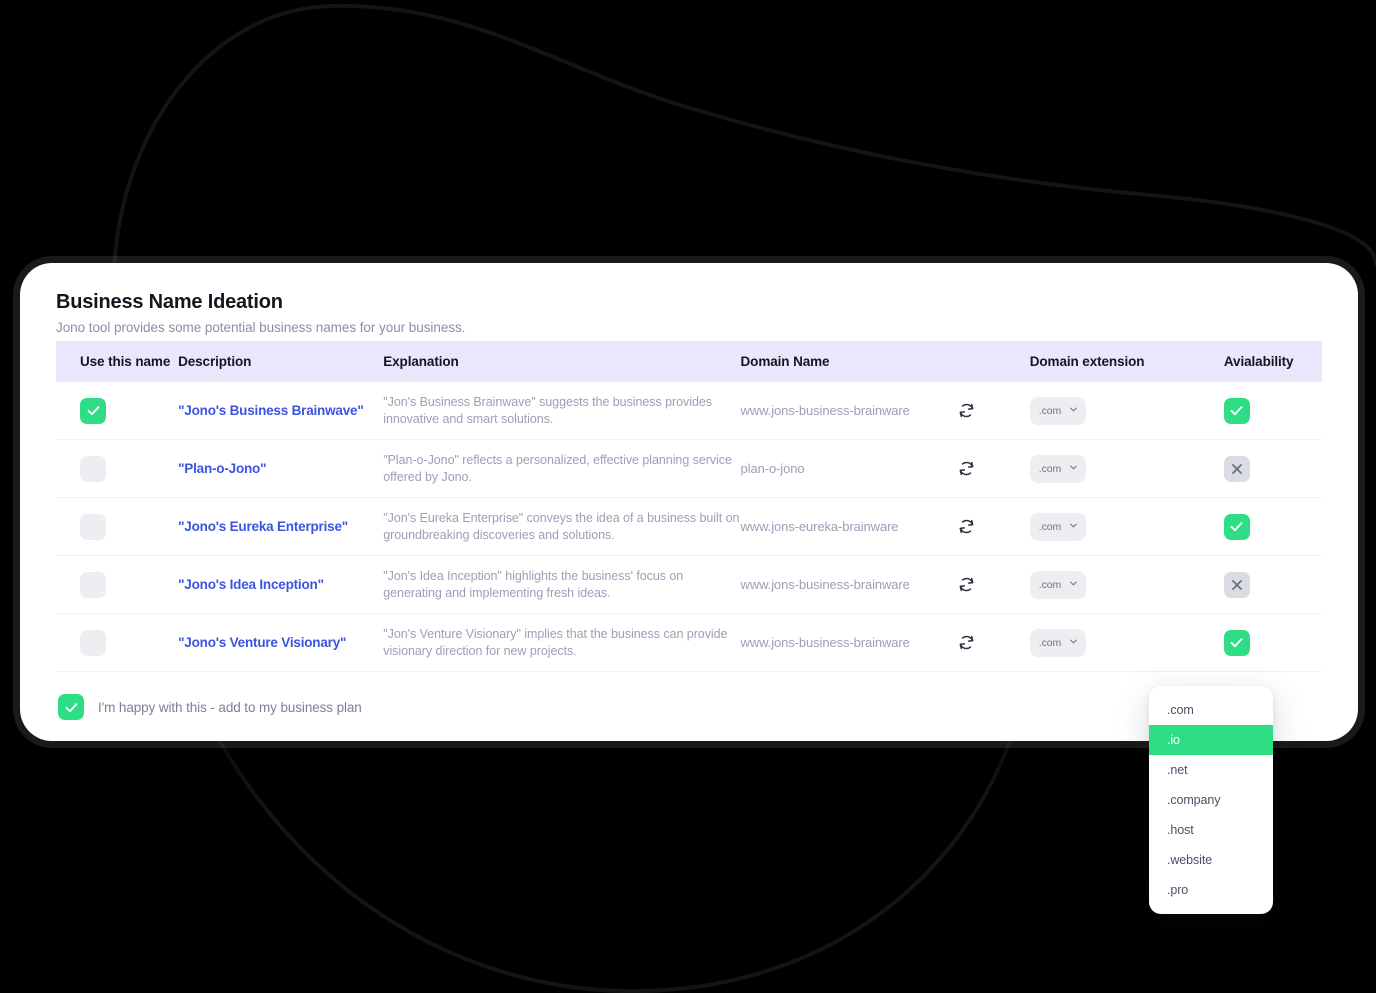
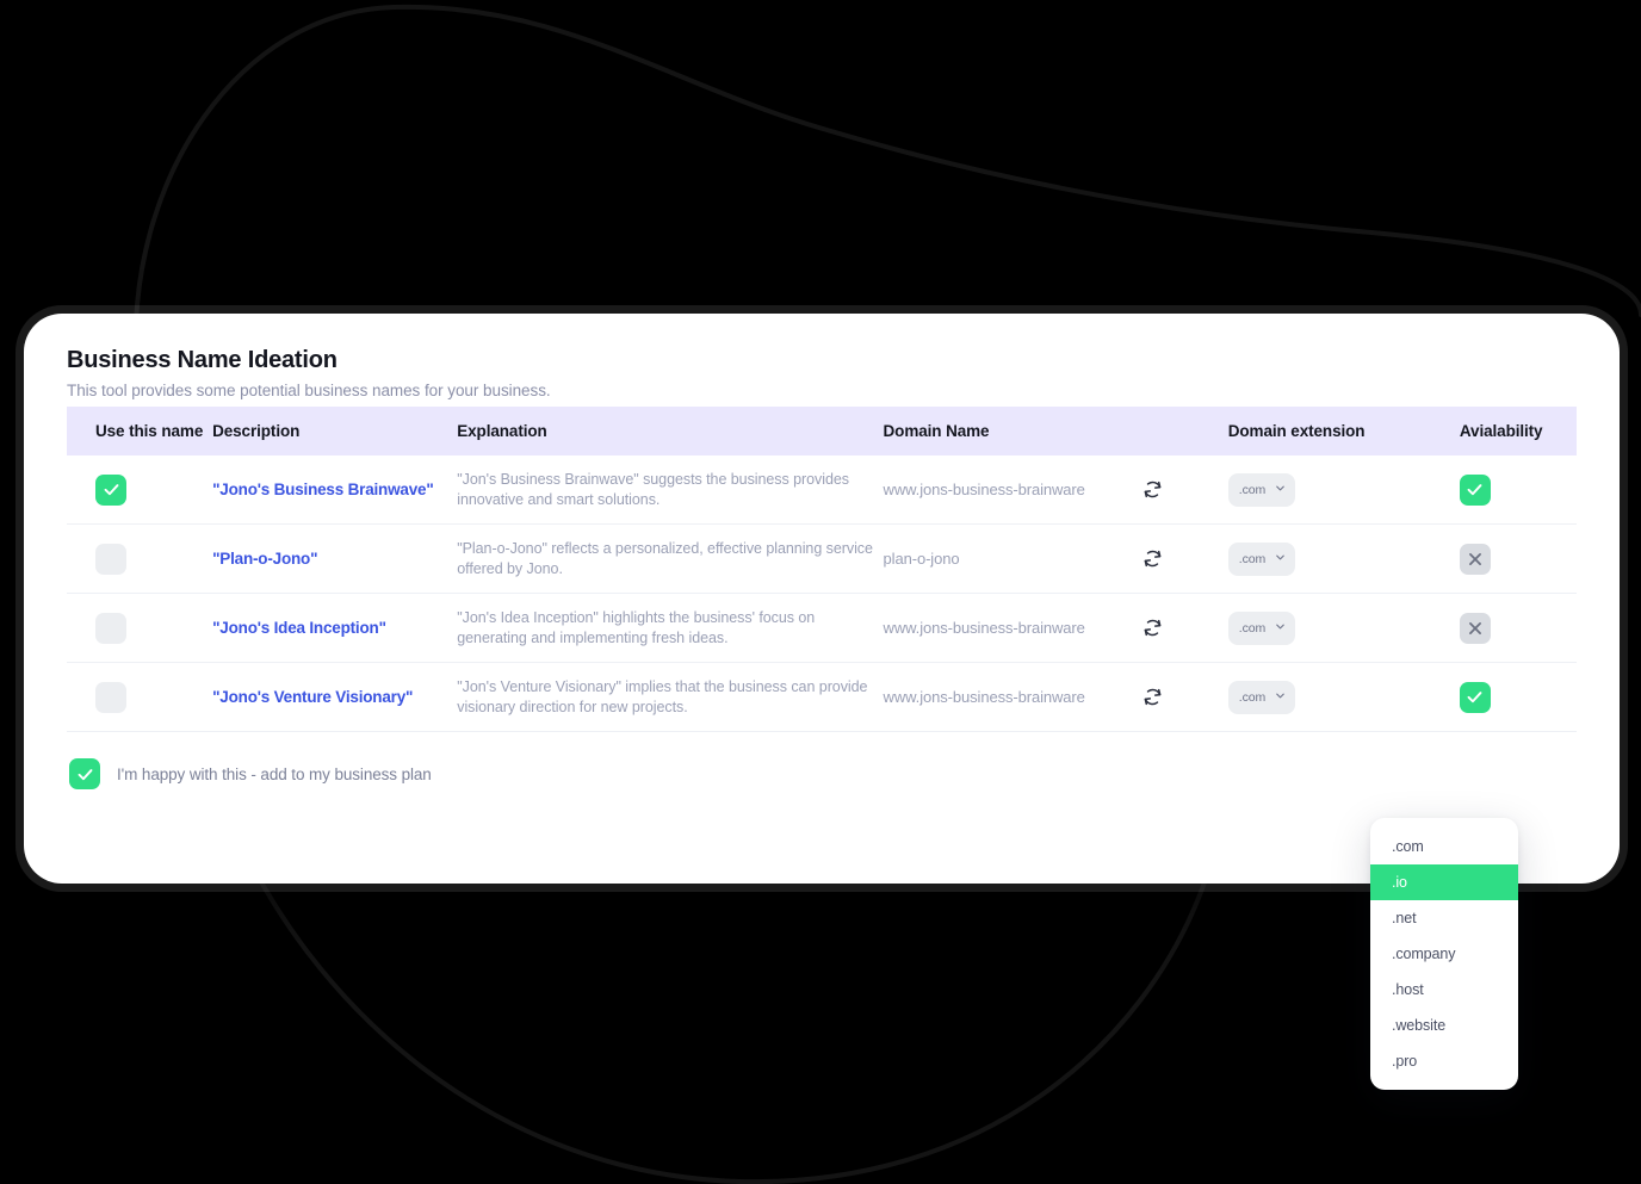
  Business Name Ideation
- Jono tool provides some potential business names for your business.
+ This tool provides some potential business names for your business.
  Use this name	Description	Explanation	Domain Name	Domain extension	Avialability
  	"Jono's Business Brainwave"	"Jon's Business Brainwave" suggests the business provides innovative and smart solutions.	www.jons-business-brainware	.com
  	"Plan-o-Jono"	"Plan-o-Jono" reflects a personalized, effective planning service offered by Jono.	plan-o-jono	.com
- 	"Jono's Eureka Enterprise"	"Jon's Eureka Enterprise" conveys the idea of a business built on groundbreaking discoveries and solutions.	www.jons-eureka-brainware	.com
  	"Jono's Idea Inception"	"Jon's Idea Inception" highlights the business' focus on generating and implementing fresh ideas.	www.jons-business-brainware	.com
  	"Jono's Venture Visionary"	"Jon's Venture Visionary" implies that the business can provide visionary direction for new projects.	www.jons-business-brainware	.com
  I'm happy with this - add to my business plan
  .com
  .io
  .net
  .company
  .host
  .website
  .pro
